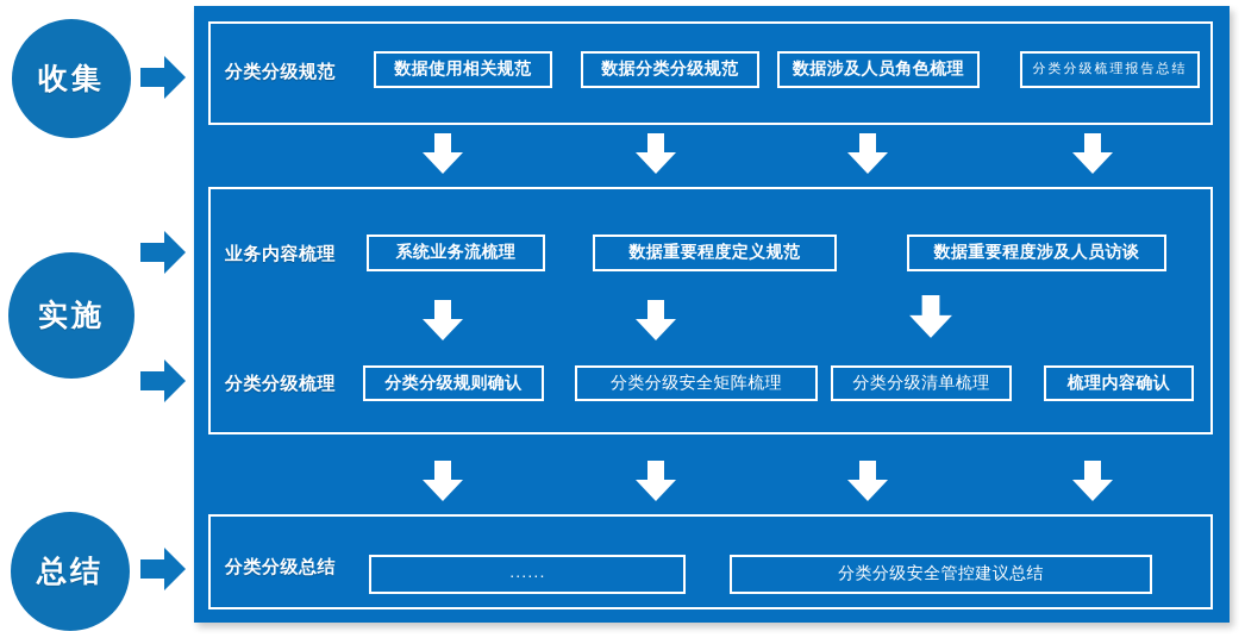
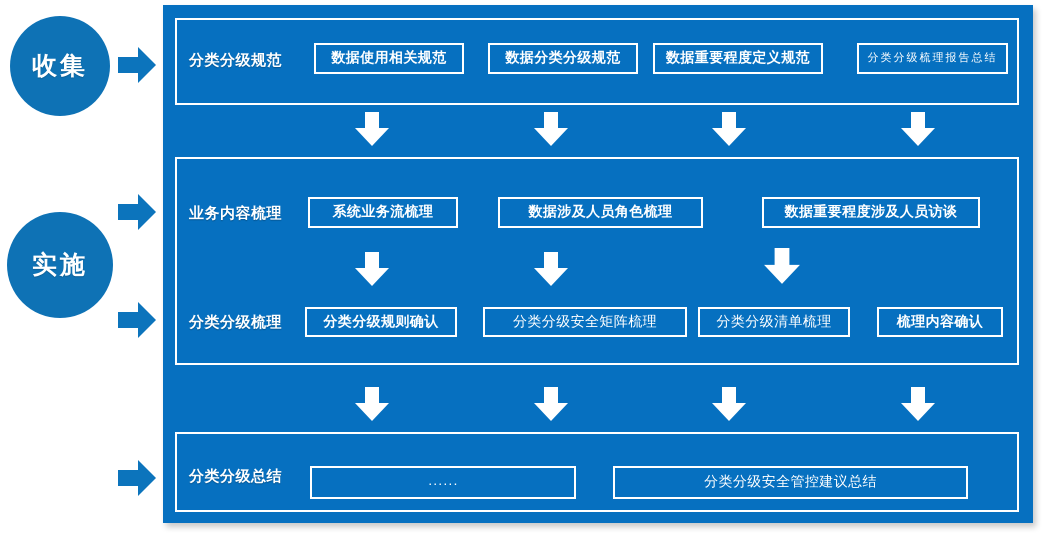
  收集
  实施
- 总结
  分类分级规范
  数据使用相关规范
  数据分类分级规范
- 数据涉及人员角色梳理
+ 数据重要程度定义规范
  分类分级梳理报告总结
  业务内容梳理
  系统业务流梳理
- 数据重要程度定义规范
+ 数据涉及人员角色梳理
  数据重要程度涉及人员访谈
  分类分级梳理
  分类分级规则确认
  分类分级安全矩阵梳理
  分类分级清单梳理
  梳理内容确认
  分类分级总结
  ······
  分类分级安全管控建议总结
